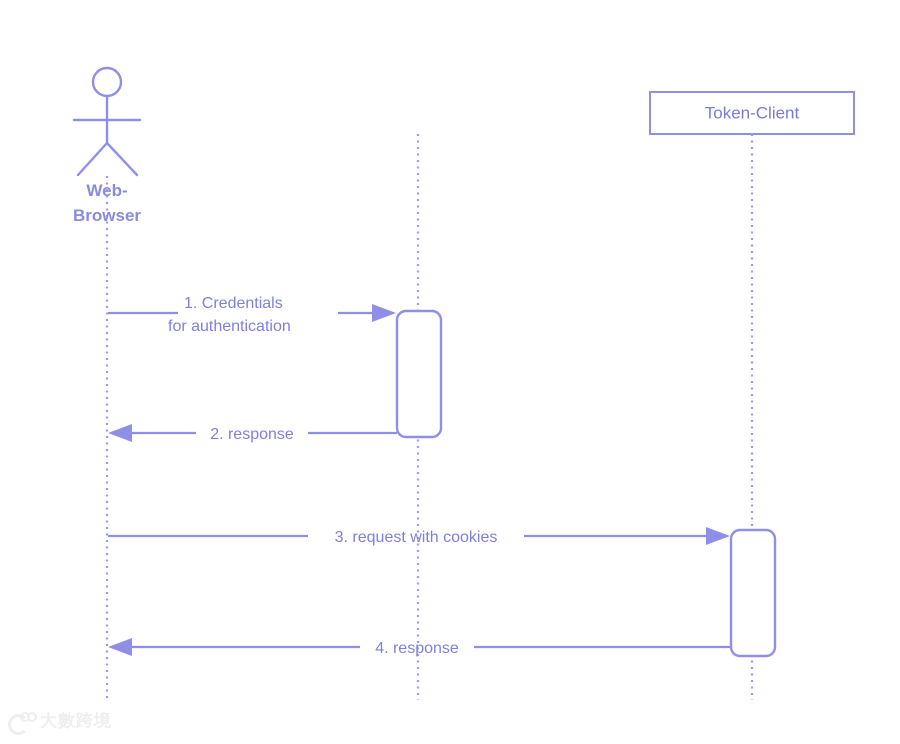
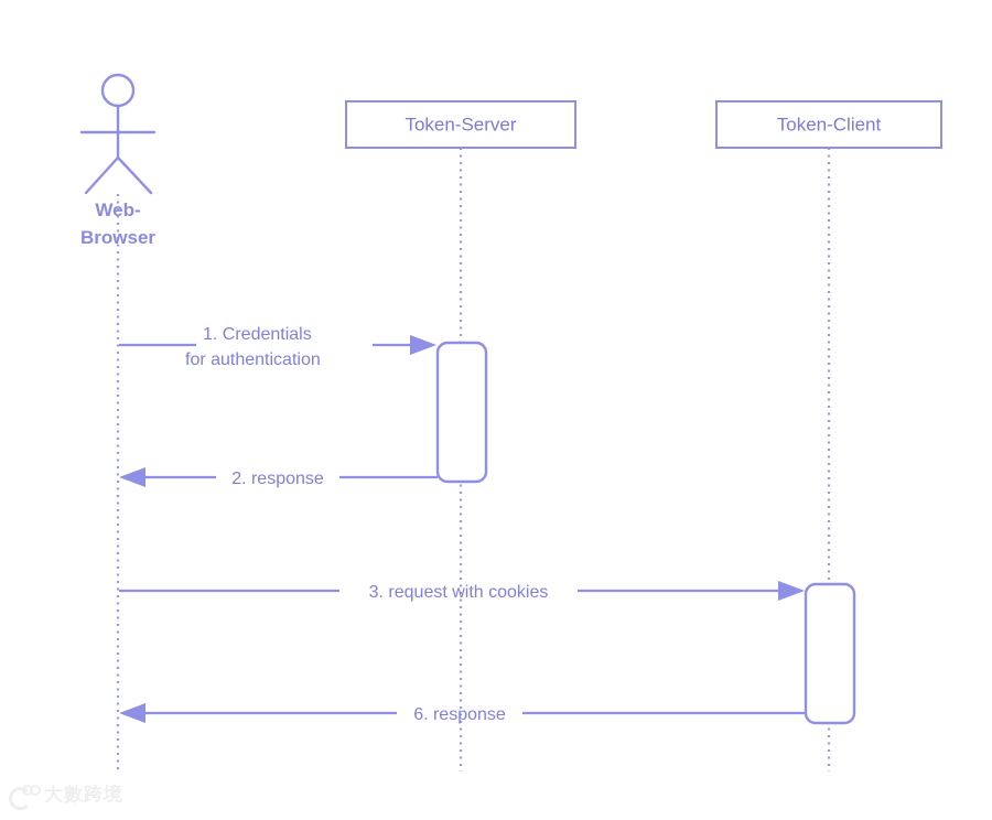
  Web-
  Browser
+ Token-Server
  Token-Client
  1. Credentials
  for authentication
  2. response
  3. request with cookies
- 4. response
+ 6. response
